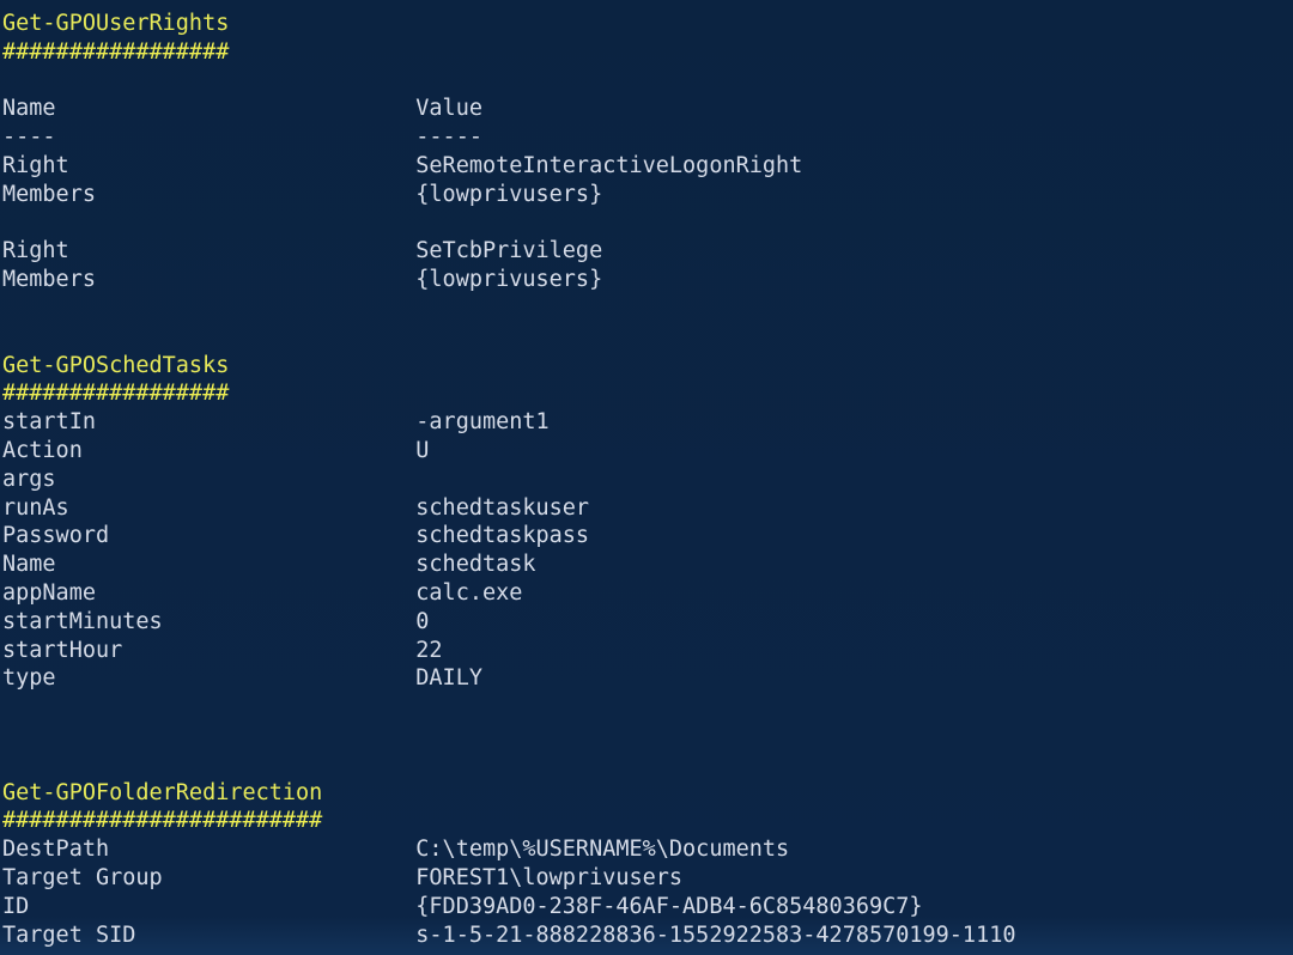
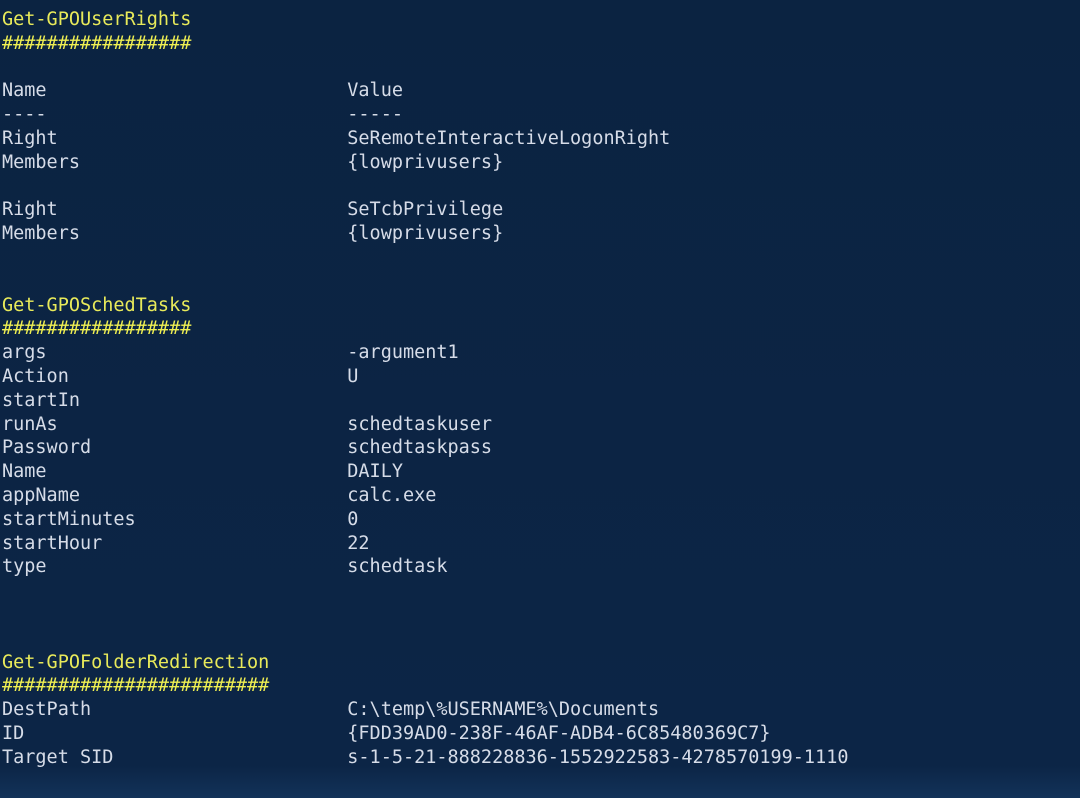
  Get-GPOUserRights
  #################
  Name Value
  ---- -----
  Right SeRemoteInteractiveLogonRight
  Members {lowprivusers}
  Right SeTcbPrivilege
  Members {lowprivusers}
  Get-GPOSchedTasks
  #################
- startIn -argument1
+ args -argument1
  Action U
- args
+ startIn
  runAs schedtaskuser
  Password schedtaskpass
- Name schedtask
+ Name DAILY
  appName calc.exe
  startMinutes 0
  startHour 22
- type DAILY
+ type schedtask
  Get-GPOFolderRedirection
  ########################
  DestPath C:\temp\%USERNAME%\Documents
- Target Group FOREST1\lowprivusers
  ID {FDD39AD0-238F-46AF-ADB4-6C85480369C7}
  Target SID s-1-5-21-888228836-1552922583-4278570199-1110
